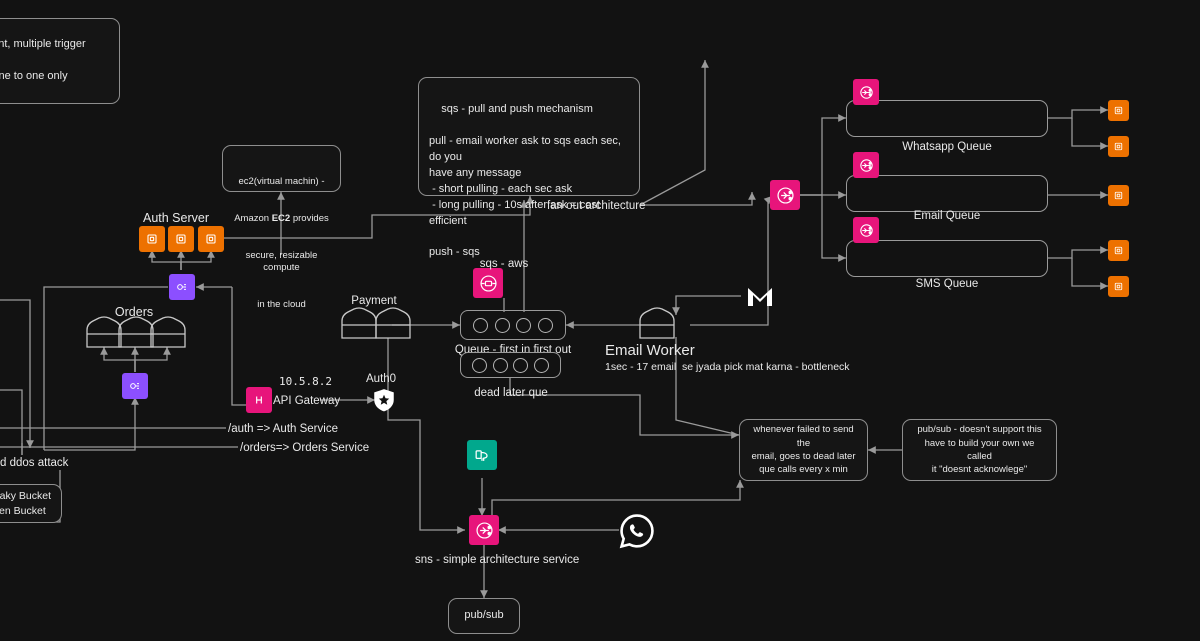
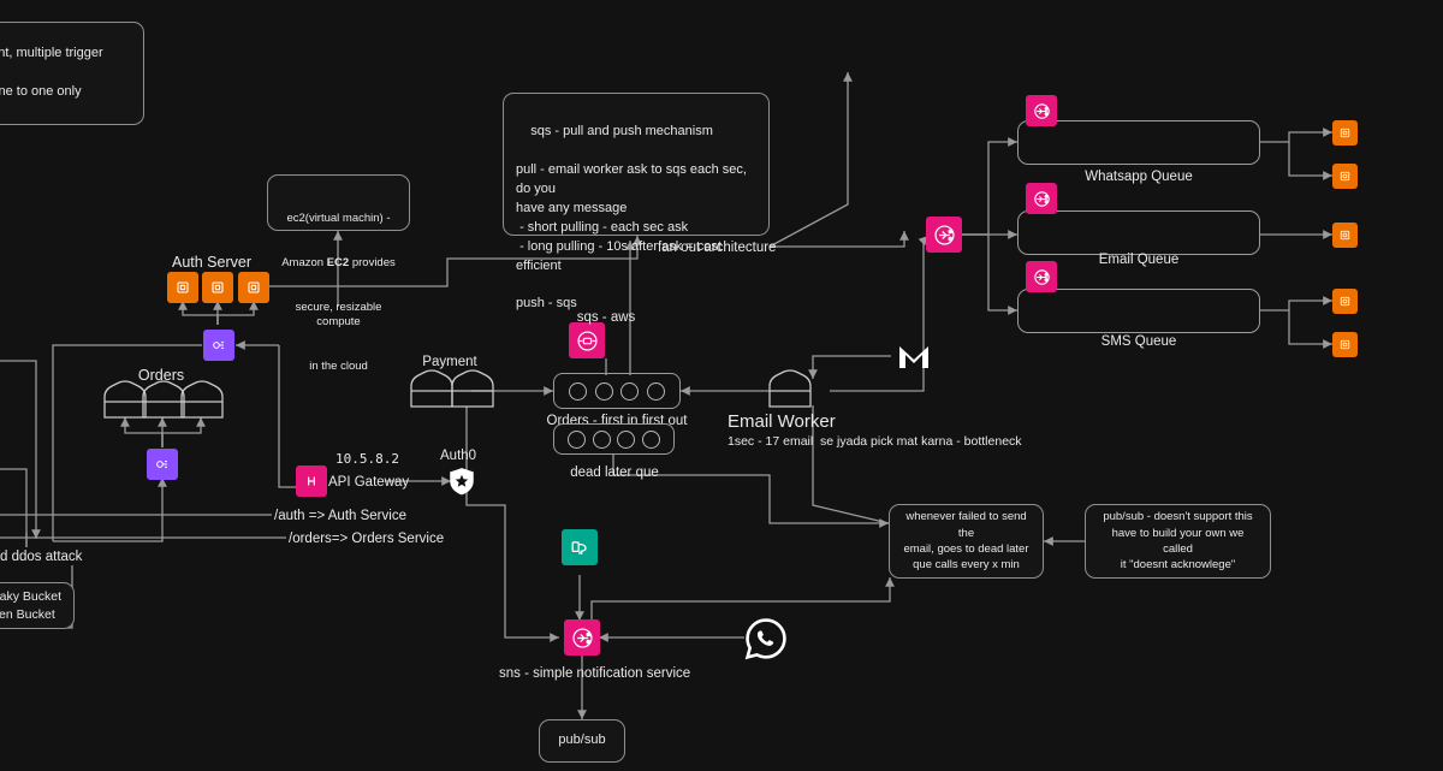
  nt, multiple trigger
  ne to one only
  sqs - pull and push mechanism
  pull - email worker ask to sqs each sec, do you
  have any message
  - short pulling - each sec ask
  - long pulling - 10s after ask = cost efficient
  push - sqs
  ec2(virtual machin) -
  Amazon EC2 provides
  secure, resizable compute
  in the cloud
  whenever failed to send the
  email, goes to dead later
  que calls every x min
  pub/sub - doesn't support this
  have to build your own we called
  it "doesnt acknowlege"
  aky Bucket
  en Bucket
  pub/sub
  Whatsapp Queue
  Email Queue
  SMS Queue
  Auth Server
  Orders
- Queue - first in first out
+ Orders - first in first out
  dead later que
  Payment
  sqs - aws
  fan out architecture
  Email Worker
  1sec - 17 email se jyada pick mat karna - bottleneck
  10.5.8.2
  API Gateway
  Auth0
  /auth => Auth Service
  /orders=> Orders Service
- sns - simple architecture service
+ sns - simple notification service
  d ddos attack
